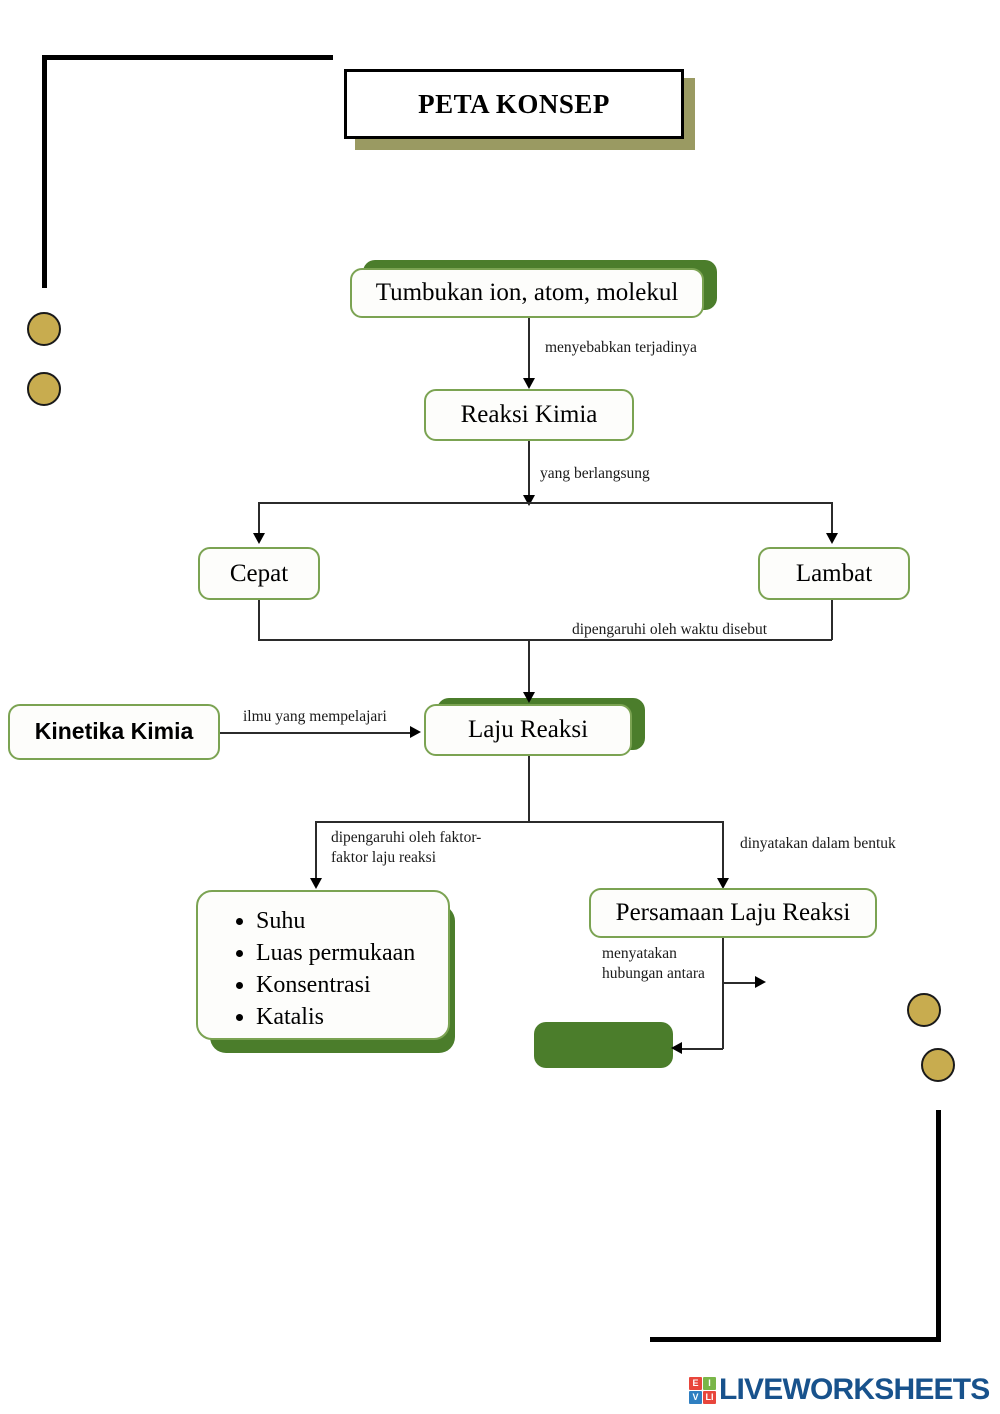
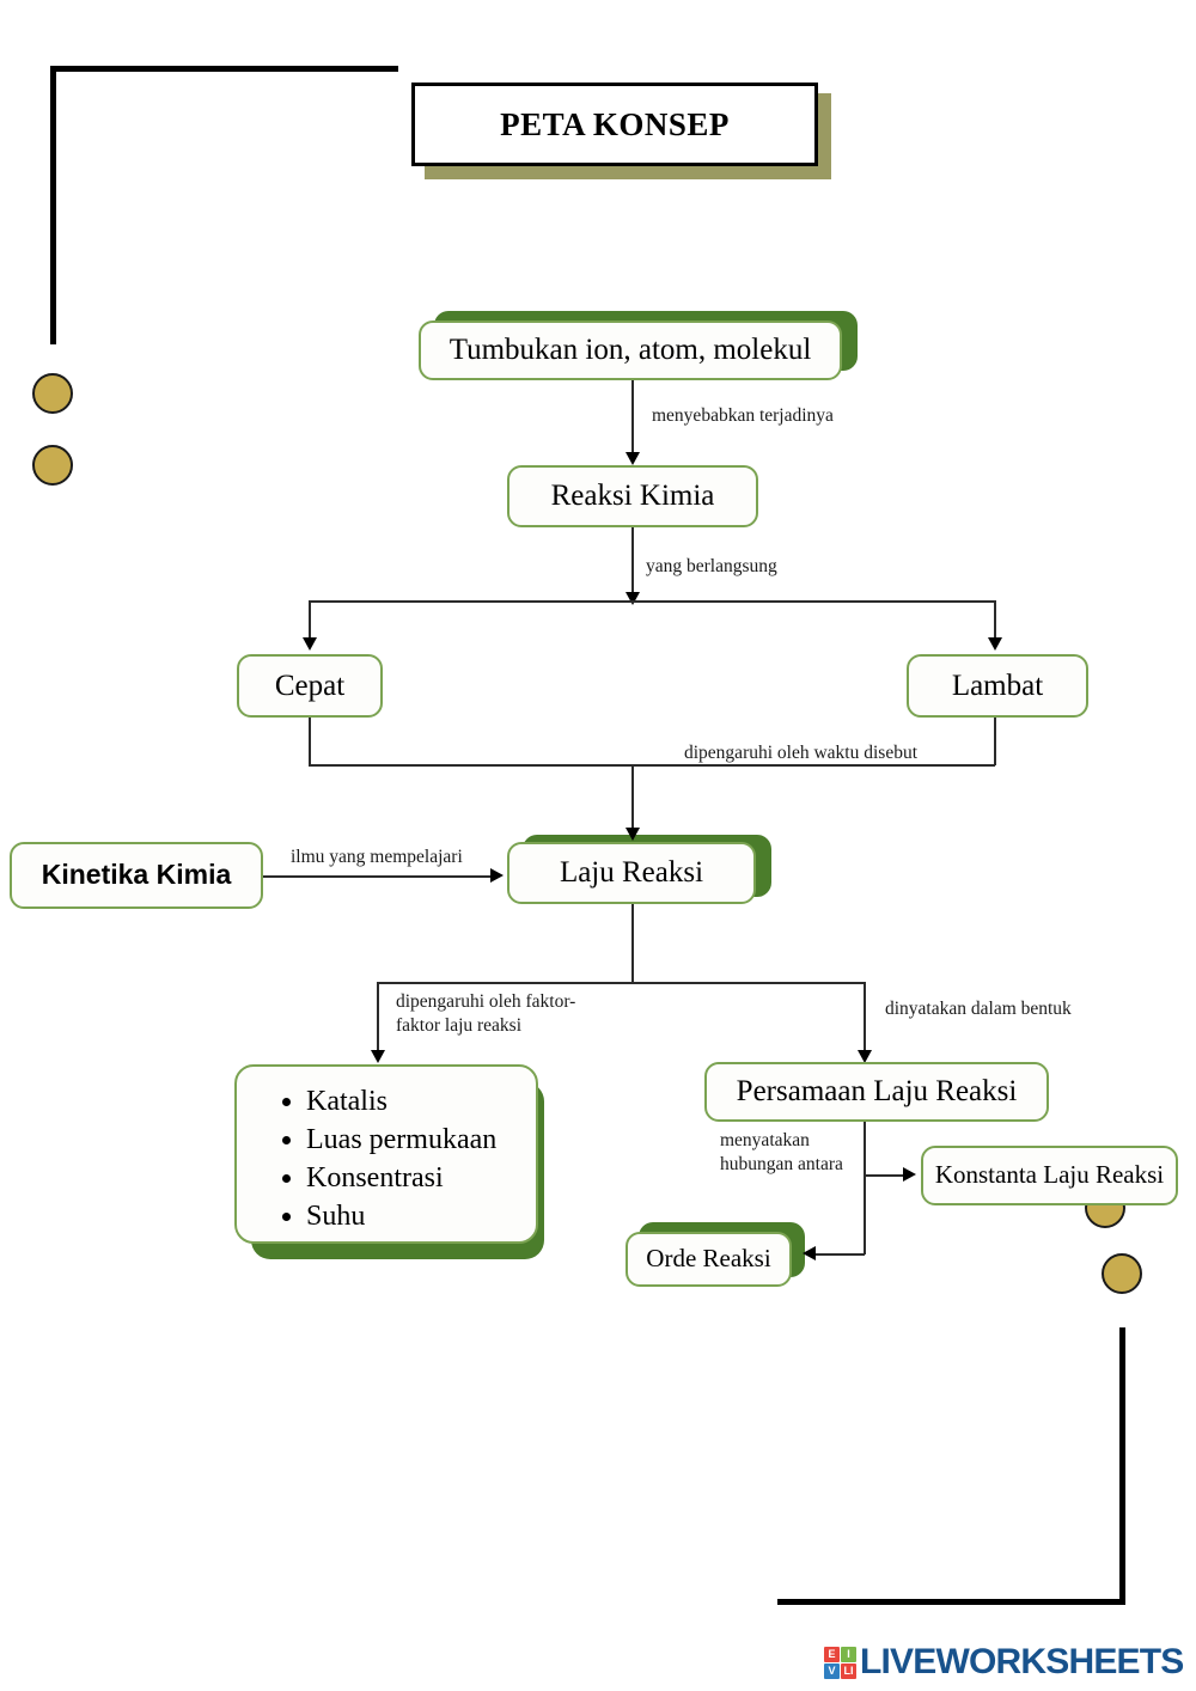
  PETA KONSEP
  Tumbukan ion, atom, molekul
  menyebabkan terjadinya
  Reaksi Kimia
  yang berlangsung
  Cepat
  Lambat
  dipengaruhi oleh waktu disebut
  Kinetika Kimia
  ilmu yang mempelajari
  Laju Reaksi
  dipengaruhi oleh faktor-
  faktor laju reaksi
  dinyatakan dalam bentuk
- Suhu
+ Katalis
  Luas permukaan
  Konsentrasi
- Katalis
+ Suhu
  Persamaan Laju Reaksi
  menyatakan
  hubungan antara
+ Konstanta Laju Reaksi
+ Orde Reaksi
  E
  I
  V
  LI
  LIVEWORKSHEETS
